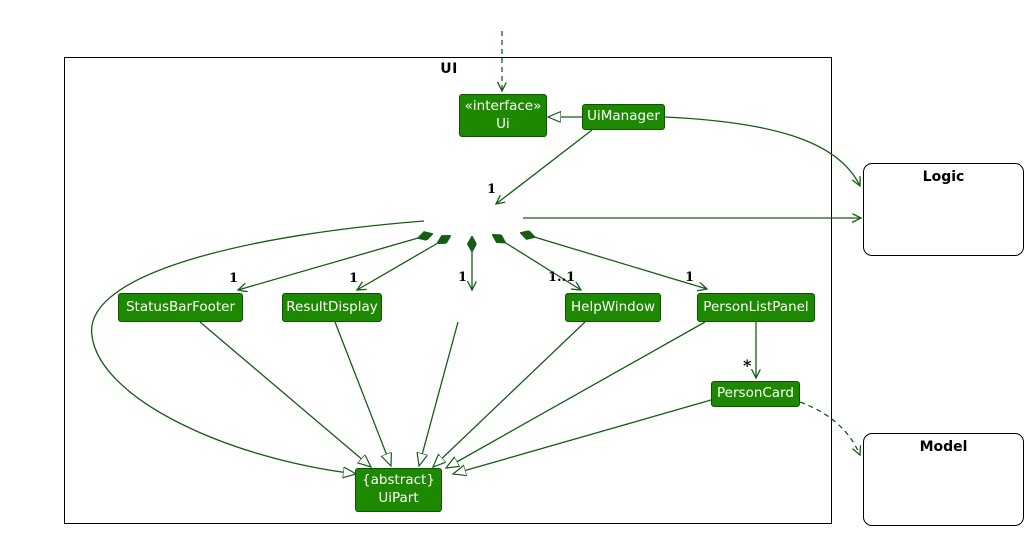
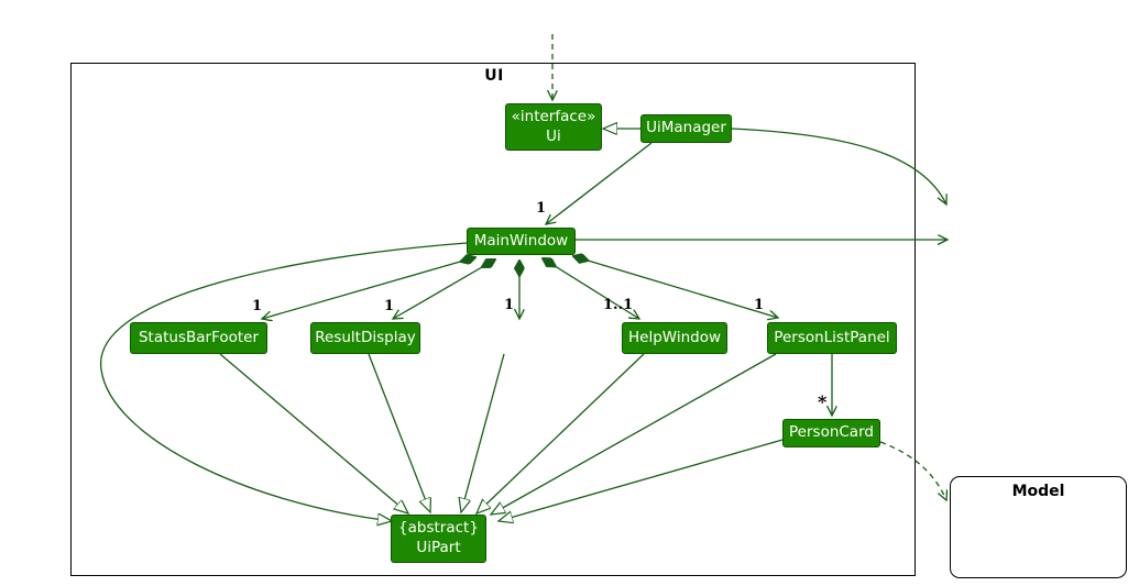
  UI
- Logic
  Model
  «interface»
  Ui
  UiManager
+ MainWindow
  StatusBarFooter
  ResultDisplay
  HelpWindow
  PersonListPanel
  PersonCard
  {abstract}
  UiPart
  1
  1
  1
  1
  1..1
  1
  *
